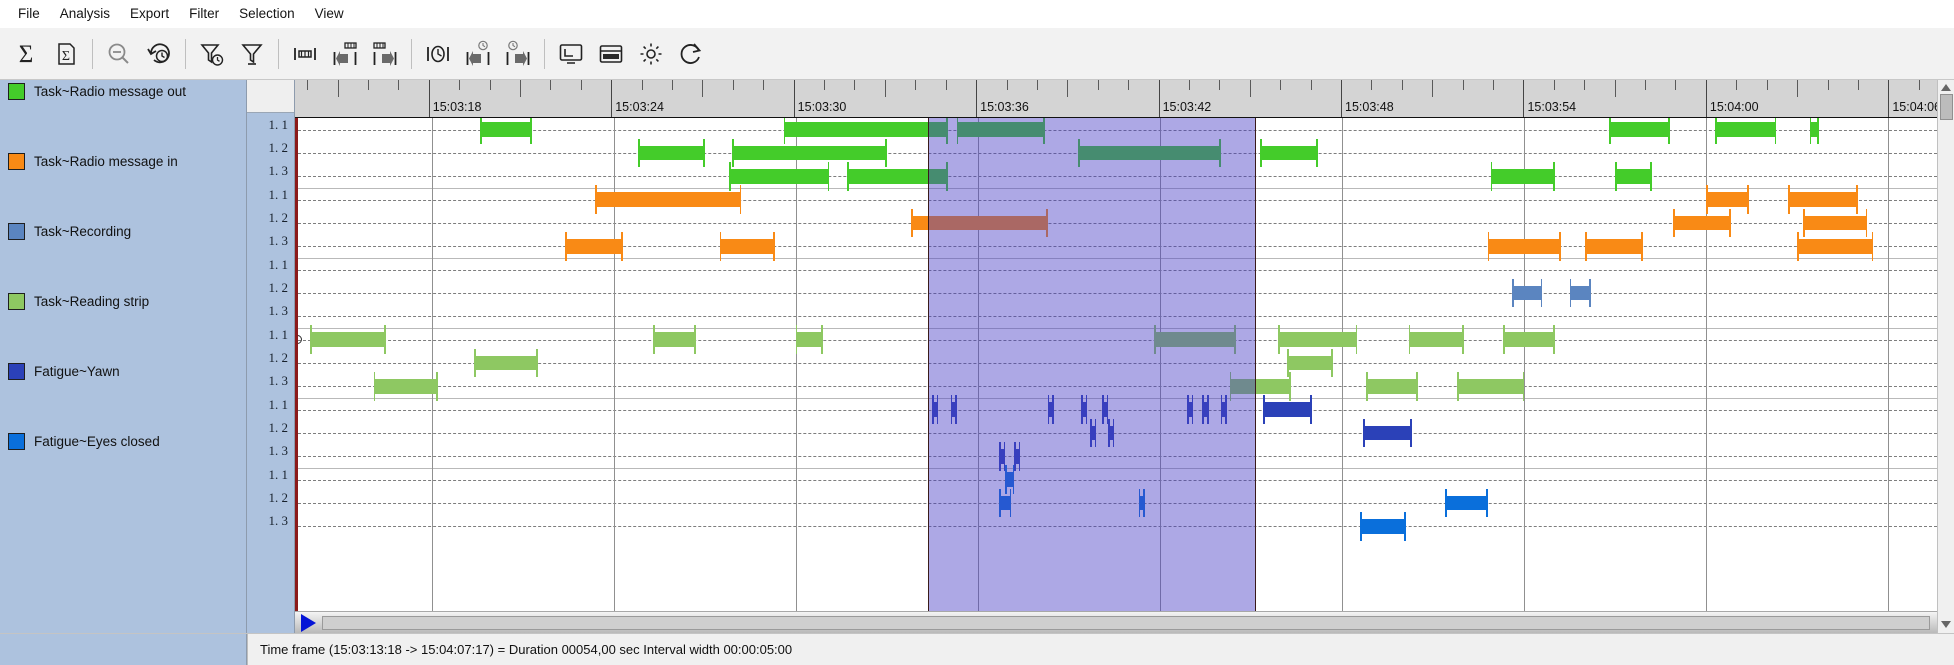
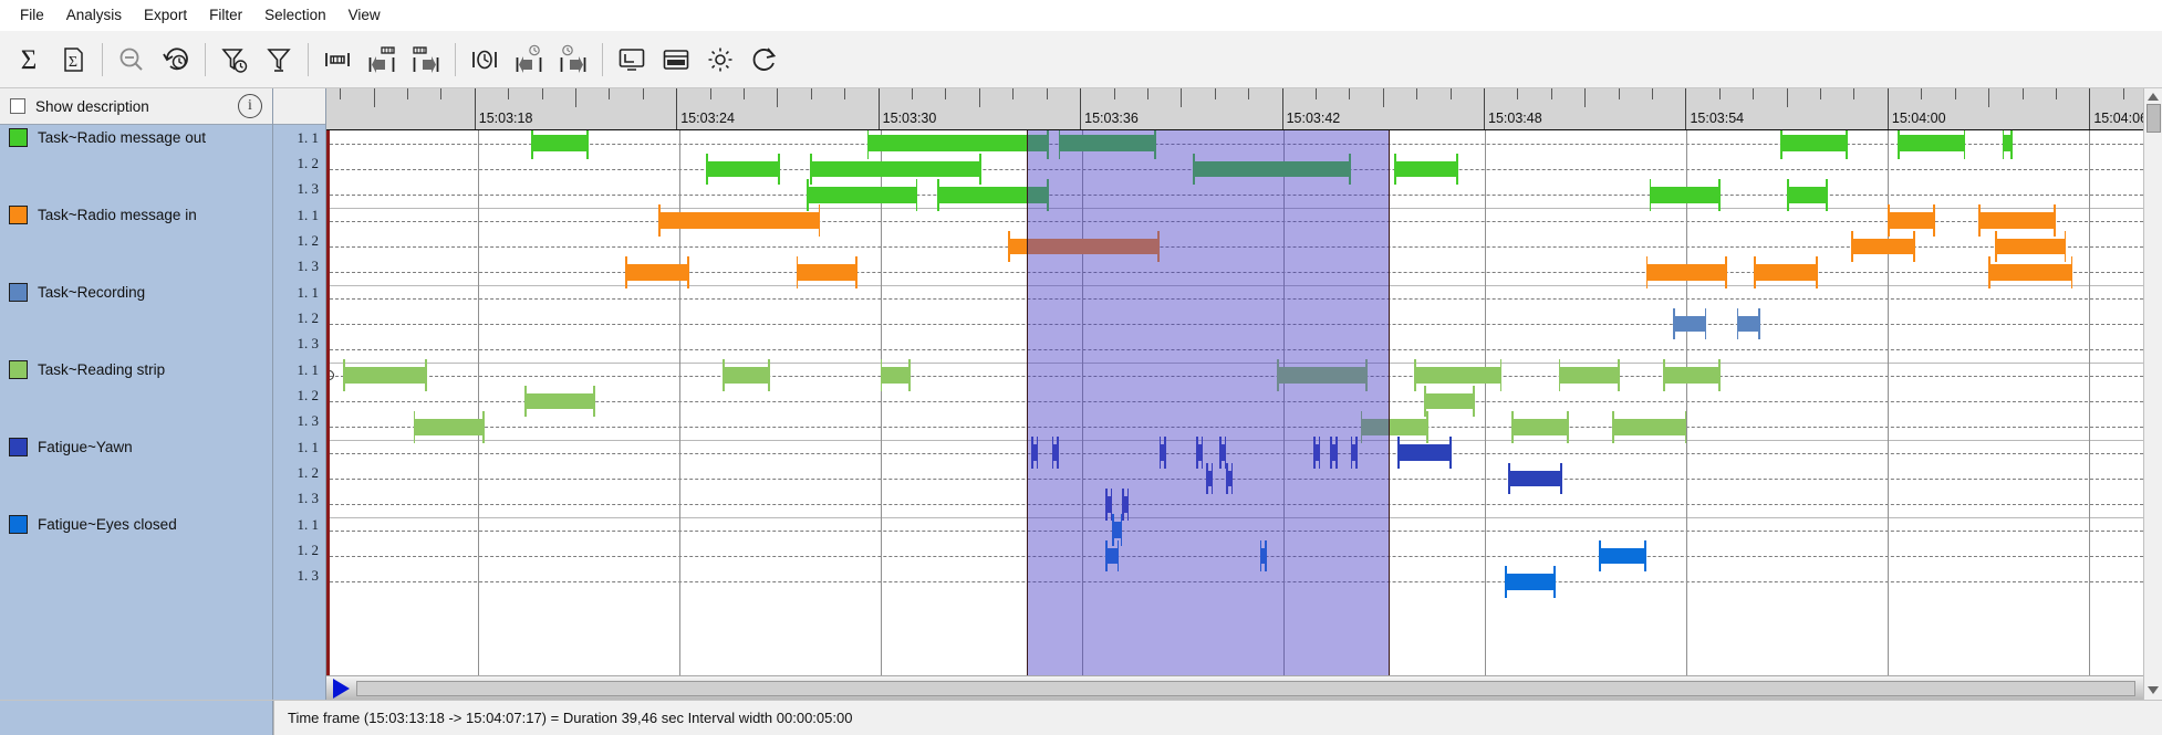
  File
  Analysis
  Export
  Filter
  Selection
  View
  Σ
  Σ
+ Show description
+ i
  Task~Radio message out
  Task~Radio message in
  Task~Recording
  Task~Reading strip
  Fatigue~Yawn
  Fatigue~Eyes closed
  1. 1
  1. 2
  1. 3
  1. 1
  1. 2
  1. 3
  1. 1
  1. 2
  1. 3
  1. 1
  1. 2
  1. 3
  1. 1
  1. 2
  1. 3
  1. 1
  1. 2
  1. 3
  15:03:18
  15:03:24
  15:03:30
  15:03:36
  15:03:42
  15:03:48
  15:03:54
  15:04:00
  15:04:0
- Time frame (15:03:13:18 -> 15:04:07:17) = Duration 00054,00 sec Interval width 00:00:05:00
+ Time frame (15:03:13:18 -> 15:04:07:17) = Duration 39,46 sec Interval width 00:00:05:00
